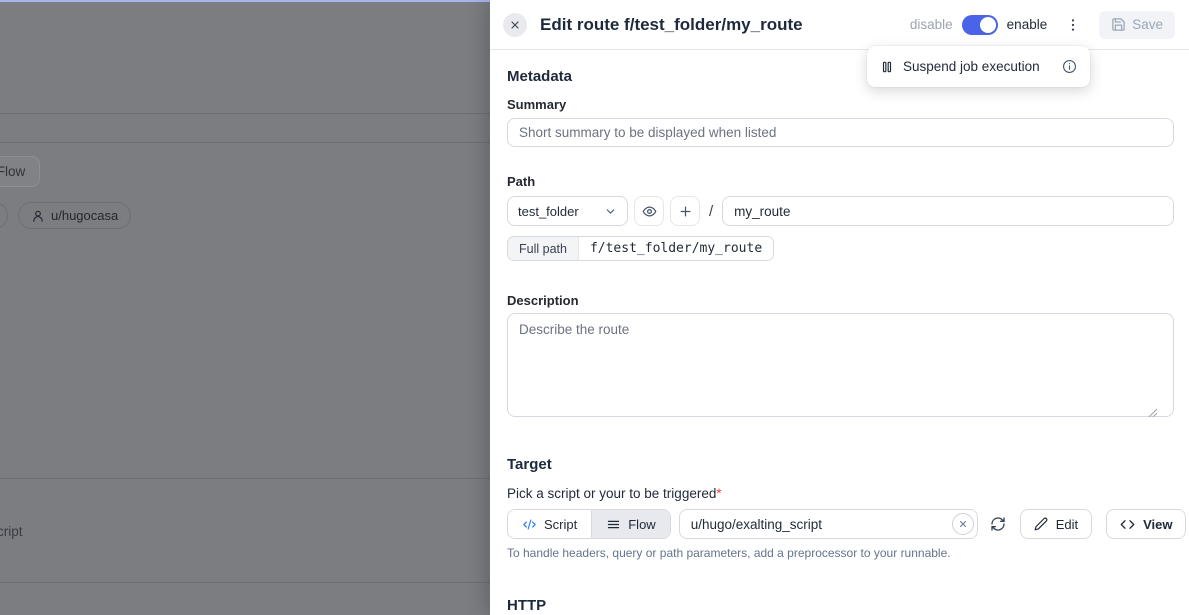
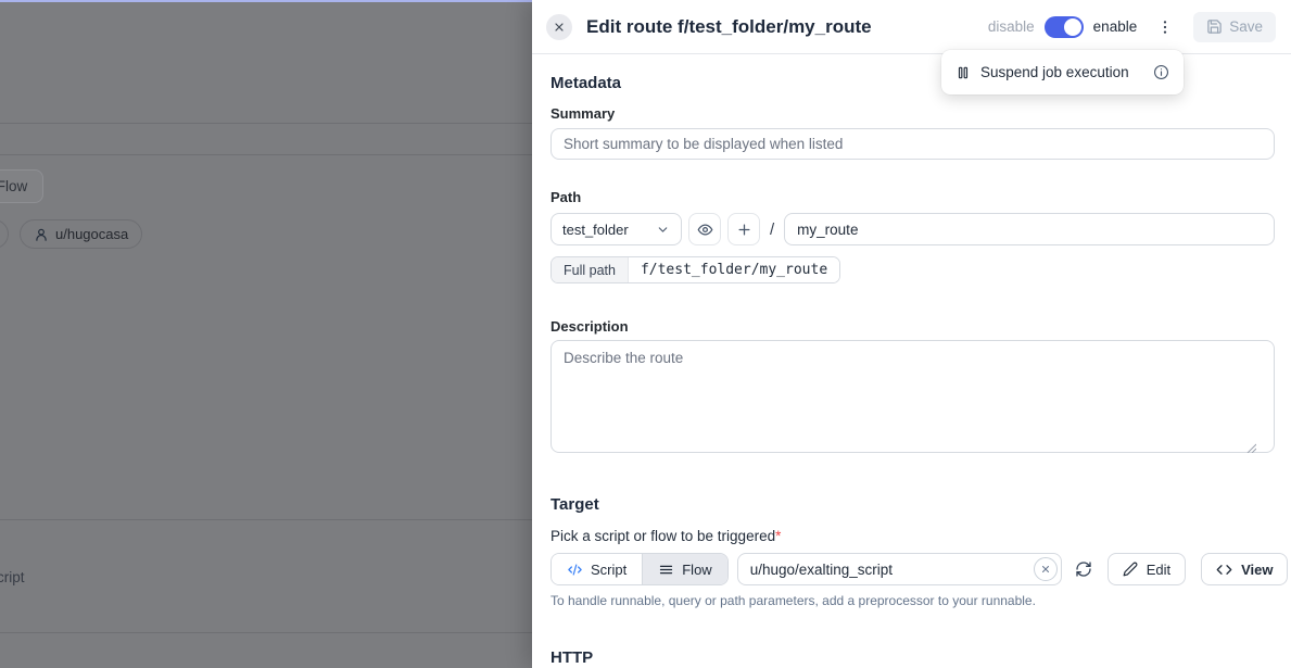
  Flow
  u/hugocasa
  cript
  Edit route f/test_folder/my_route
  disable
  enable
  Save
  Suspend job execution
  Metadata
  Summary
  Short summary to be displayed when listed
  Path
  test_folder
  /
  my_route
  Full path
  f/test_folder/my_route
  Description
  Describe the route
  Target
- Pick a script or your to be triggered*
+ Pick a script or flow to be triggered*
  Script
  Flow
  u/hugo/exalting_script
  Edit
  View
- To handle headers, query or path parameters, add a preprocessor to your runnable.
+ To handle runnable, query or path parameters, add a preprocessor to your runnable.
  HTTP
